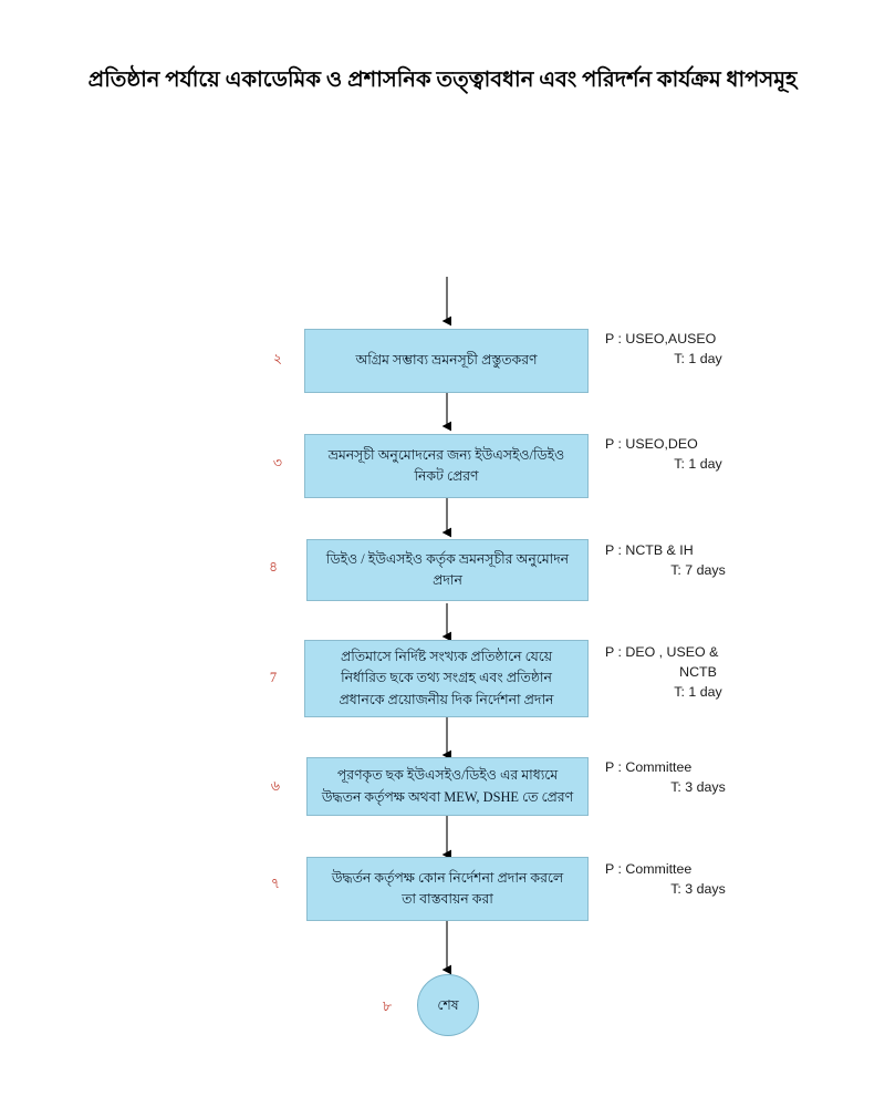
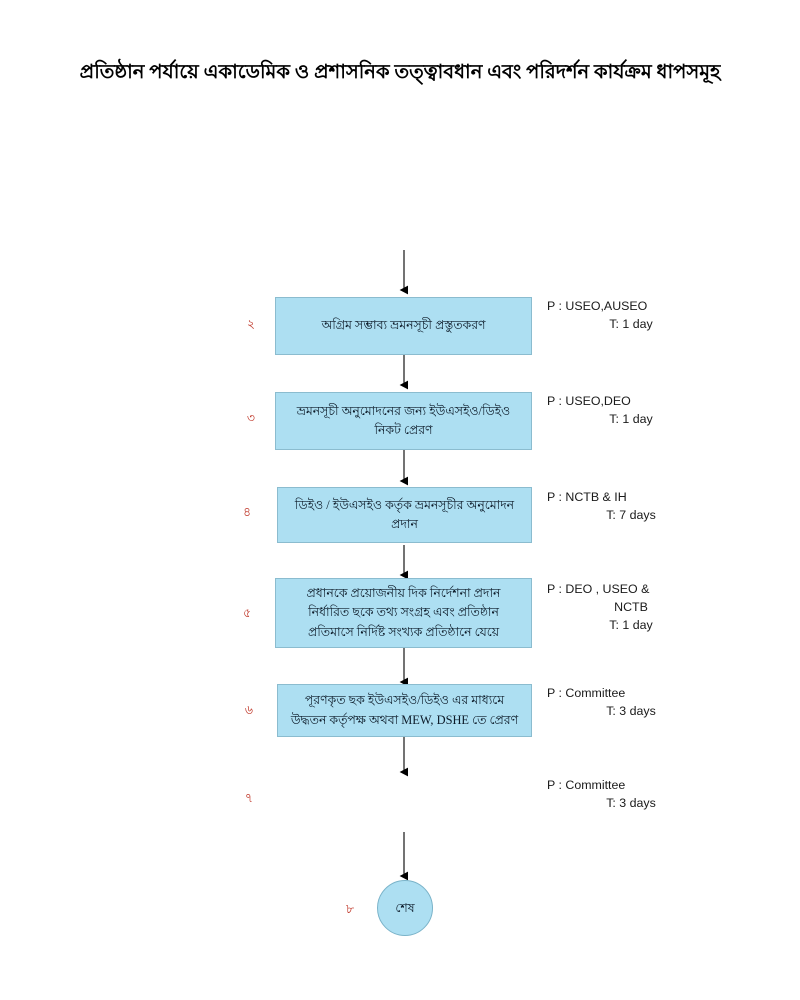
  প্রতিষ্ঠান পর্যায়ে একাডেমিক ও প্রশাসনিক তত্ত্বাবধান এবং পরিদর্শন কার্যক্রম ধাপসমূহ
  ২
  অগ্রিম সম্ভাব্য ভ্রমনসূচী প্রস্তুতকরণ
  P : USEO,AUSEO
  T: 1 day
  ৩
  ভ্রমনসূচী অনুমোদনের জন্য ইউএসইও/ডিইও
  নিকট প্রেরণ
  P : USEO,DEO
  T: 1 day
  ৪
  ডিইও / ইউএসইও কর্তৃক ভ্রমনসূচীর অনুমোদন
  প্রদান
  P : NCTB & IH
  T: 7 days
- 7
+ ৫
- প্রতিমাসে নির্দিষ্ট সংখ্যক প্রতিষ্ঠানে যেয়ে
+ প্রধানকে প্রয়োজনীয় দিক নির্দেশনা প্রদান
  নির্ধারিত ছকে তথ্য সংগ্রহ এবং প্রতিষ্ঠান
- প্রধানকে প্রয়োজনীয় দিক নির্দেশনা প্রদান
+ প্রতিমাসে নির্দিষ্ট সংখ্যক প্রতিষ্ঠানে যেয়ে
  P : DEO , USEO &
  NCTB
  T: 1 day
  ৬
  পূরণকৃত ছক ইউএসইও/ডিইও এর মাধ্যমে
  উদ্ধতন কর্তৃপক্ষ অথবা MEW, DSHE তে প্রেরণ
  P : Committee
  T: 3 days
  ৭
- উদ্ধর্তন কর্তৃপক্ষ কোন নির্দেশনা প্রদান করলে
- তা বাস্তবায়ন করা
  P : Committee
  T: 3 days
  ৮
  শেষ
